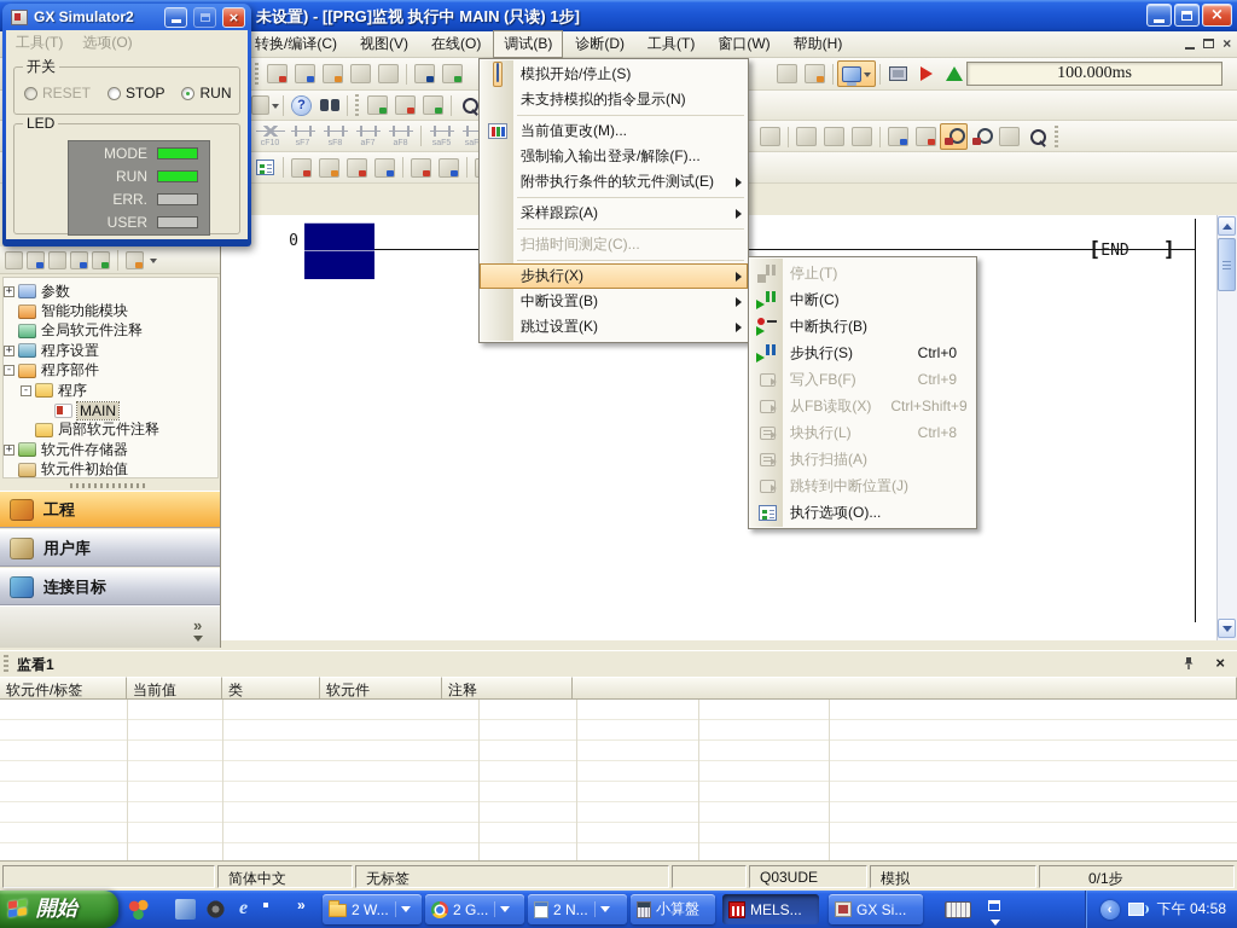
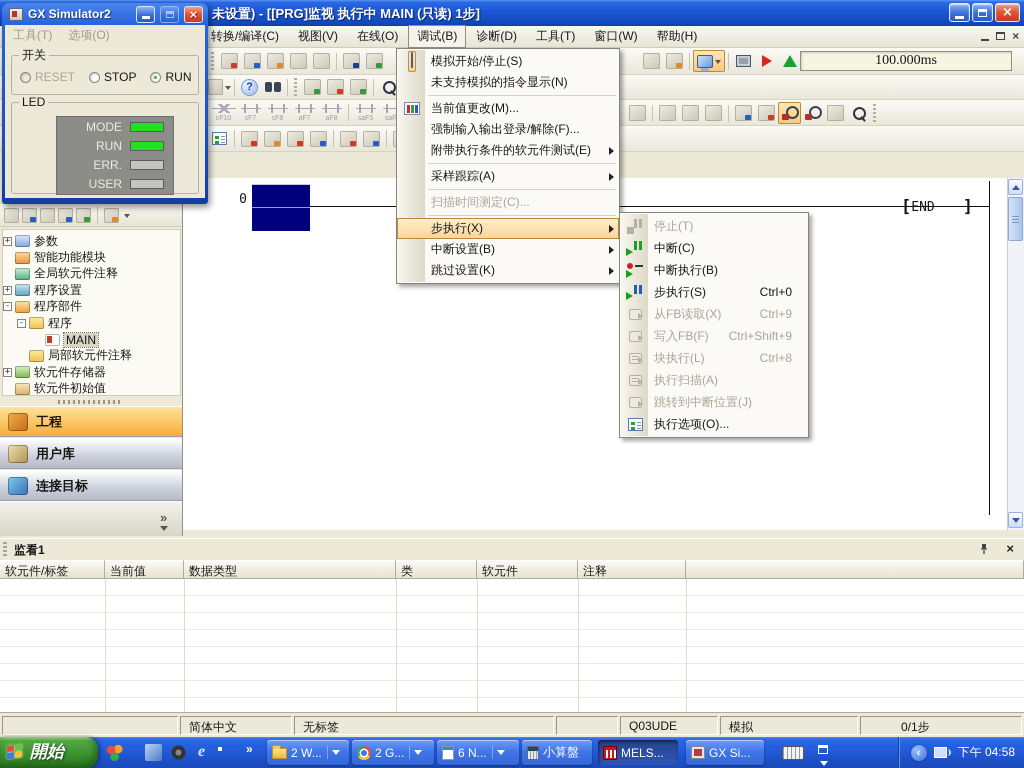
  未设置) - [[PRG]监视 执行中 MAIN (只读) 1步]
  ×
  转换/编译(C)
  视图(V)
  在线(O)
  调试(B)
  诊断(D)
  工具(T)
  窗口(W)
  帮助(H)
  ×
  100.000ms
  0
  [
  END
  ]
  +
  参数
  智能功能模块
  全局软元件注释
  +
  程序设置
  -
  程序部件
  -
  程序
  MAIN
  局部软元件注释
  +
  软元件存储器
  软元件初始值
  工程
  用户库
  连接目标
  »
  GX Simulator2
  ×
  工具(T)
  选项(O)
  开关
  RESET
  STOP
  RUN
  LED
  MODE
  RUN
  ERR.
  USER
  模拟开始/停止(S)
  未支持模拟的指令显示(N)
  当前值更改(M)...
  强制输入输出登录/解除(F)...
  附带执行条件的软元件测试(E)
  采样跟踪(A)
  扫描时间测定(C)...
  步执行(X)
  中断设置(B)
  跳过设置(K)
  停止(T)
  中断(C)
  中断执行(B)
  步执行(S)
  Ctrl+0
- 写入FB(F)
+ 从FB读取(X)
  Ctrl+9
- 从FB读取(X)
+ 写入FB(F)
  Ctrl+Shift+9
  块执行(L)
  Ctrl+8
  执行扫描(A)
  跳转到中断位置(J)
  执行选项(O)...
  监看1
  ×
  软元件/标签
  当前值
+ 数据类型
  类
  软元件
  注释
  简体中文
  无标签
  Q03UDE
  模拟
  0/1步
  開始
  e
  »
  2 W...
  2 G...
- 2 N...
+ 6 N...
  小算盤
  MELS...
  GX Si...
  ‹
  下午 04:58
